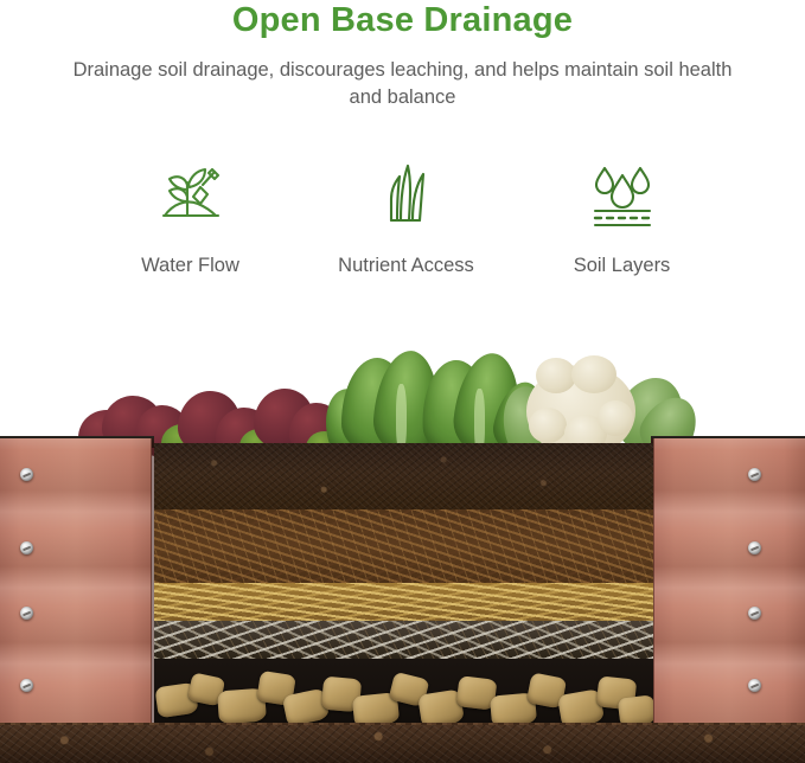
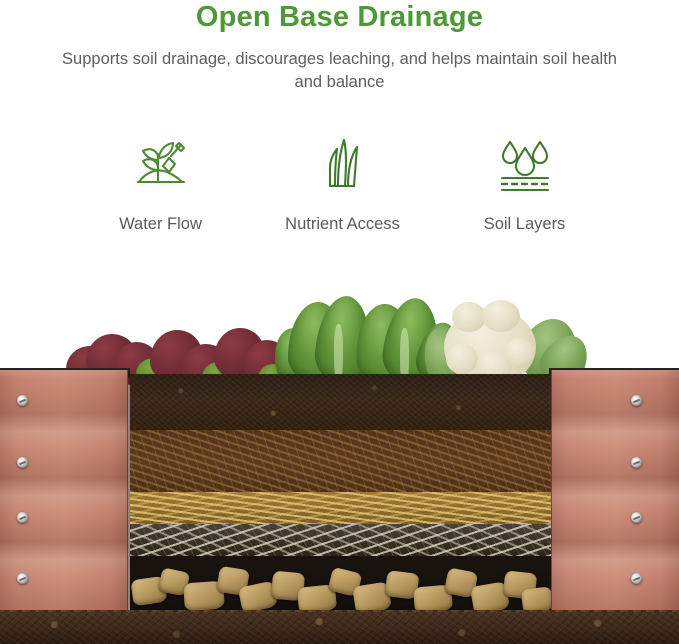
  Open Base Drainage
- Drainage soil drainage, discourages leaching, and helps maintain soil health and balance
+ Supports soil drainage, discourages leaching, and helps maintain soil health and balance
  Water Flow
  Nutrient Access
  Soil Layers
